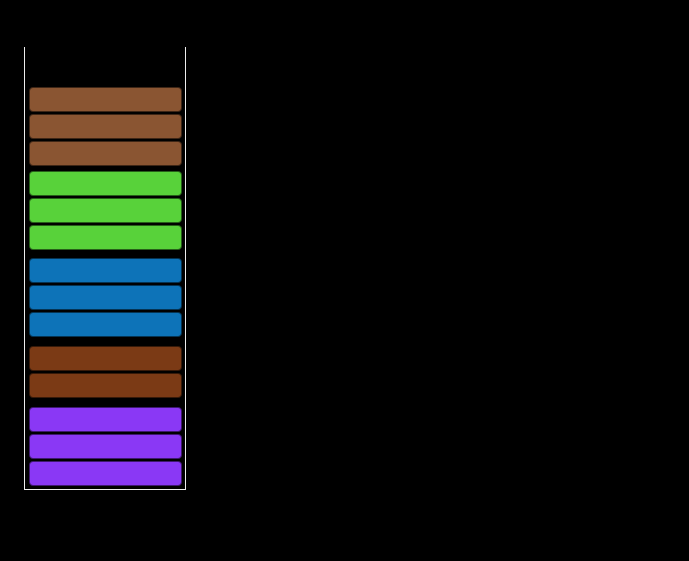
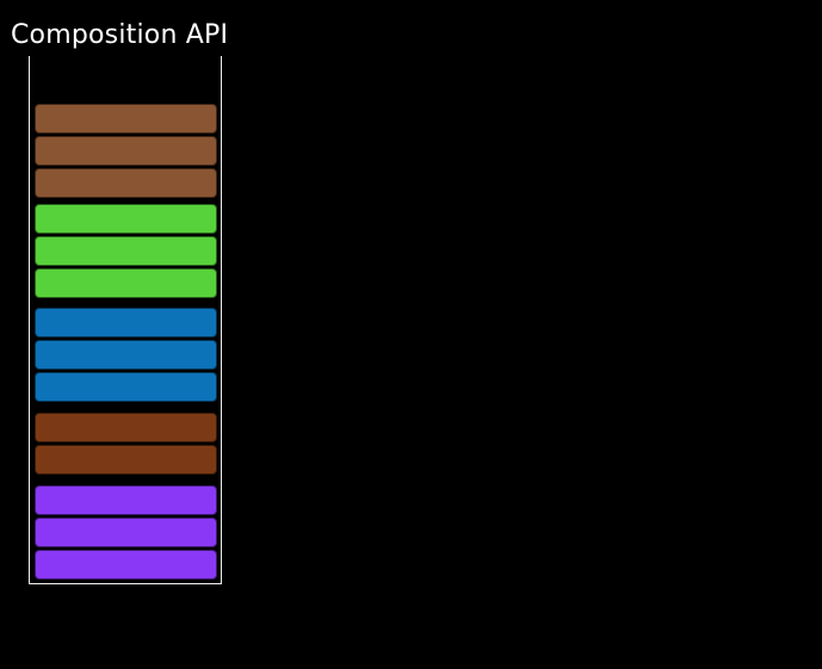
+ Composition API
